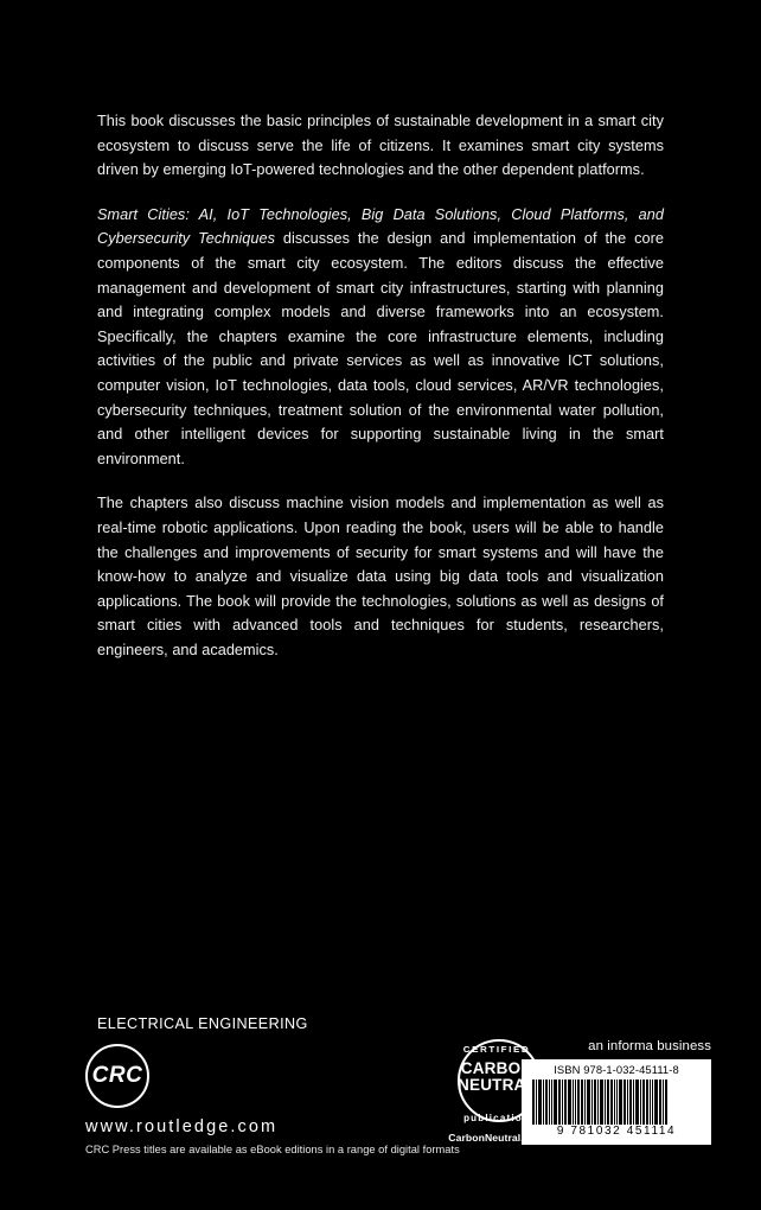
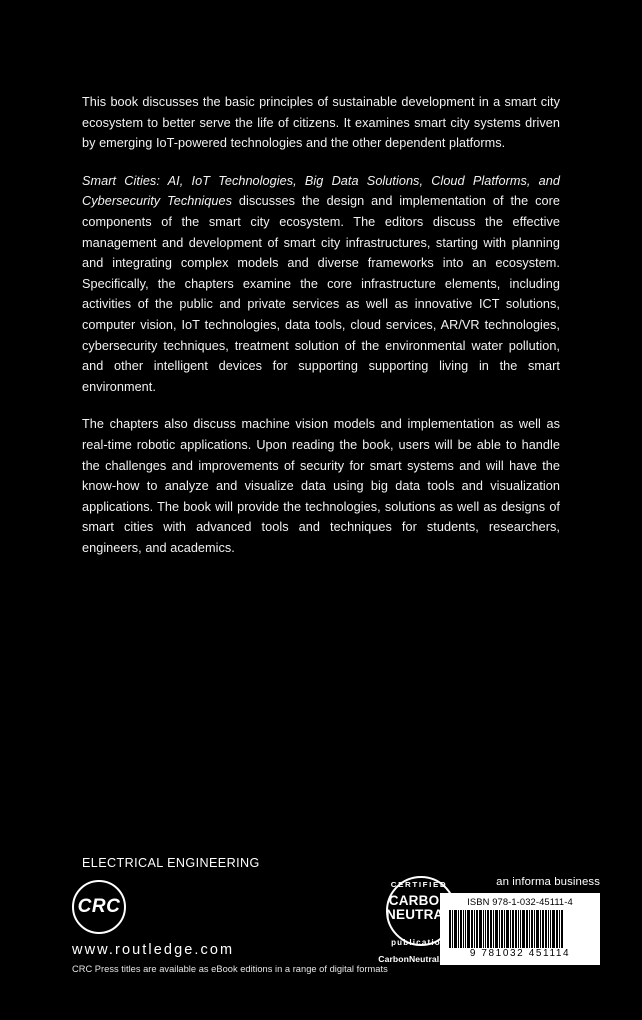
- This book discusses the basic principles of sustainable development in a smart city ecosystem to discuss serve the life of citizens. It examines smart city systems driven by emerging IoT-powered technologies and the other dependent platforms.
+ This book discusses the basic principles of sustainable development in a smart city ecosystem to better serve the life of citizens. It examines smart city systems driven by emerging IoT-powered technologies and the other dependent platforms.
- Smart Cities: AI, IoT Technologies, Big Data Solutions, Cloud Platforms, and Cybersecurity Techniques discusses the design and implementation of the core components of the smart city ecosystem. The editors discuss the effective management and development of smart city infrastructures, starting with planning and integrating complex models and diverse frameworks into an ecosystem. Specifically, the chapters examine the core infrastructure elements, including activities of the public and private services as well as innovative ICT solutions, computer vision, IoT technologies, data tools, cloud services, AR/VR technologies, cybersecurity techniques, treatment solution of the environmental water pollution, and other intelligent devices for supporting sustainable living in the smart environment.
+ Smart Cities: AI, IoT Technologies, Big Data Solutions, Cloud Platforms, and Cybersecurity Techniques discusses the design and implementation of the core components of the smart city ecosystem. The editors discuss the effective management and development of smart city infrastructures, starting with planning and integrating complex models and diverse frameworks into an ecosystem. Specifically, the chapters examine the core infrastructure elements, including activities of the public and private services as well as innovative ICT solutions, computer vision, IoT technologies, data tools, cloud services, AR/VR technologies, cybersecurity techniques, treatment solution of the environmental water pollution, and other intelligent devices for supporting supporting living in the smart environment.
  The chapters also discuss machine vision models and implementation as well as real-time robotic applications. Upon reading the book, users will be able to handle the challenges and improvements of security for smart systems and will have the know-how to analyze and visualize data using big data tools and visualization applications. The book will provide the technologies, solutions as well as designs of smart cities with advanced tools and techniques for students, researchers, engineers, and academics.
  ELECTRICAL ENGINEERING
  CRC
  www.routledge.com
  CRC Press titles are available as eBook editions in a range of digital formats
  CERTIFIED
  CARBO
  NEUTRA
  publicatio
  CarbonNeutral
  an informa business
- ISBN 978-1-032-45111-8
+ ISBN 978-1-032-45111-4
  9 781032 451114
